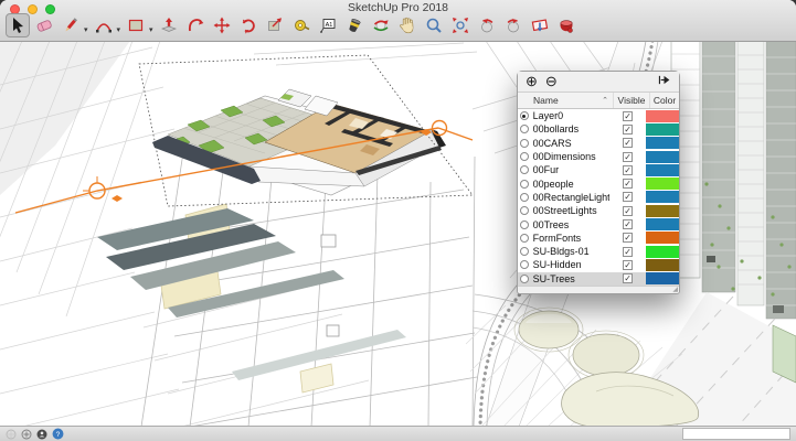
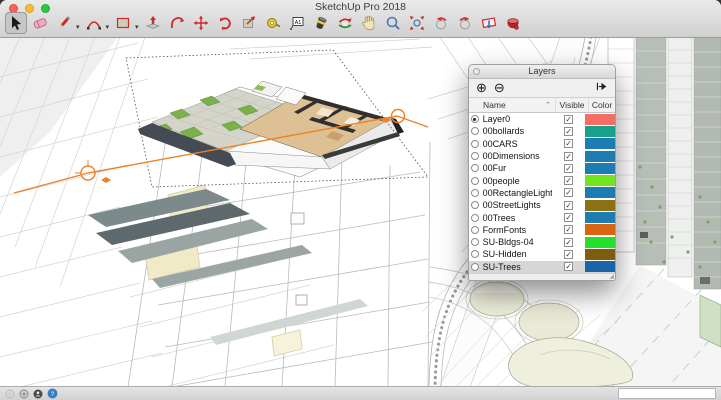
  SketchUp Pro 2018
+ Layers
  ⊕
  ⊖
  Name
  Visible
  Color
  Layer0
  ✓
  00bollards
  ✓
  00CARS
  ✓
  00Dimensions
  ✓
  00Fur
  ✓
  00people
  ✓
  00RectangleLight
  ✓
  00StreetLights
  ✓
  00Trees
  ✓
  FormFonts
  ✓
- SU-Bldgs-01
+ SU-Bldgs-04
  ✓
  SU-Hidden
  ✓
  SU-Trees
  ✓
